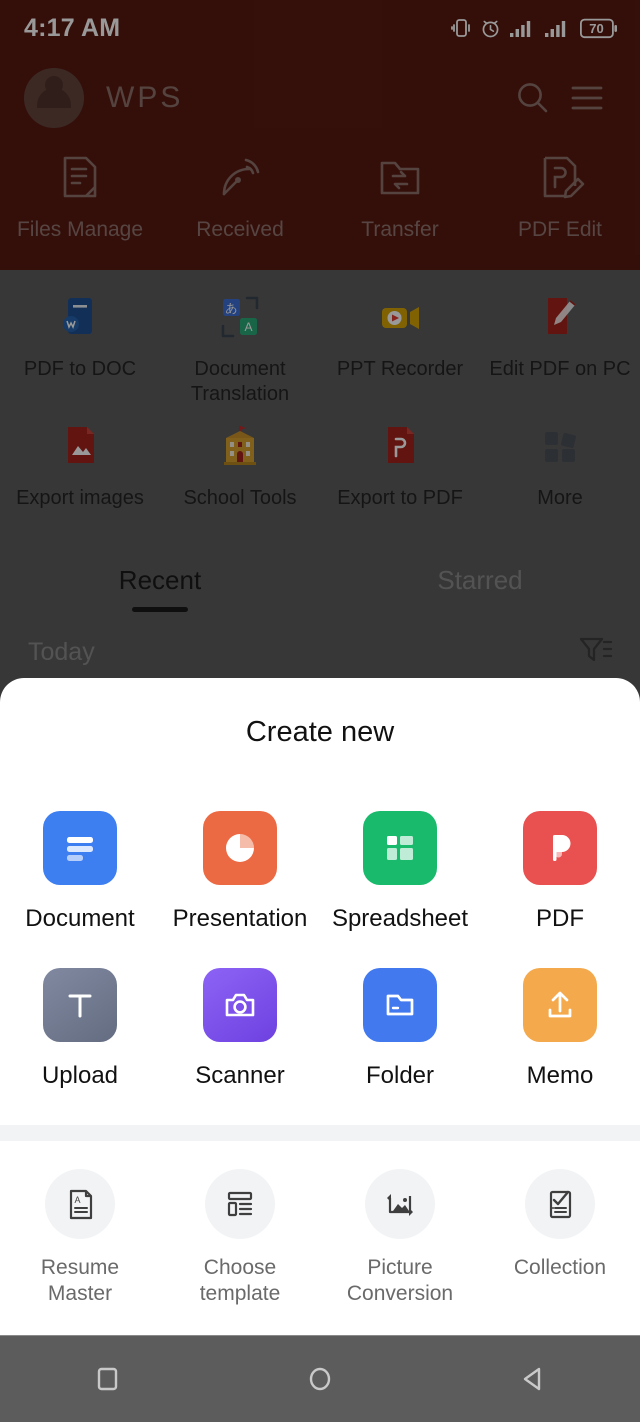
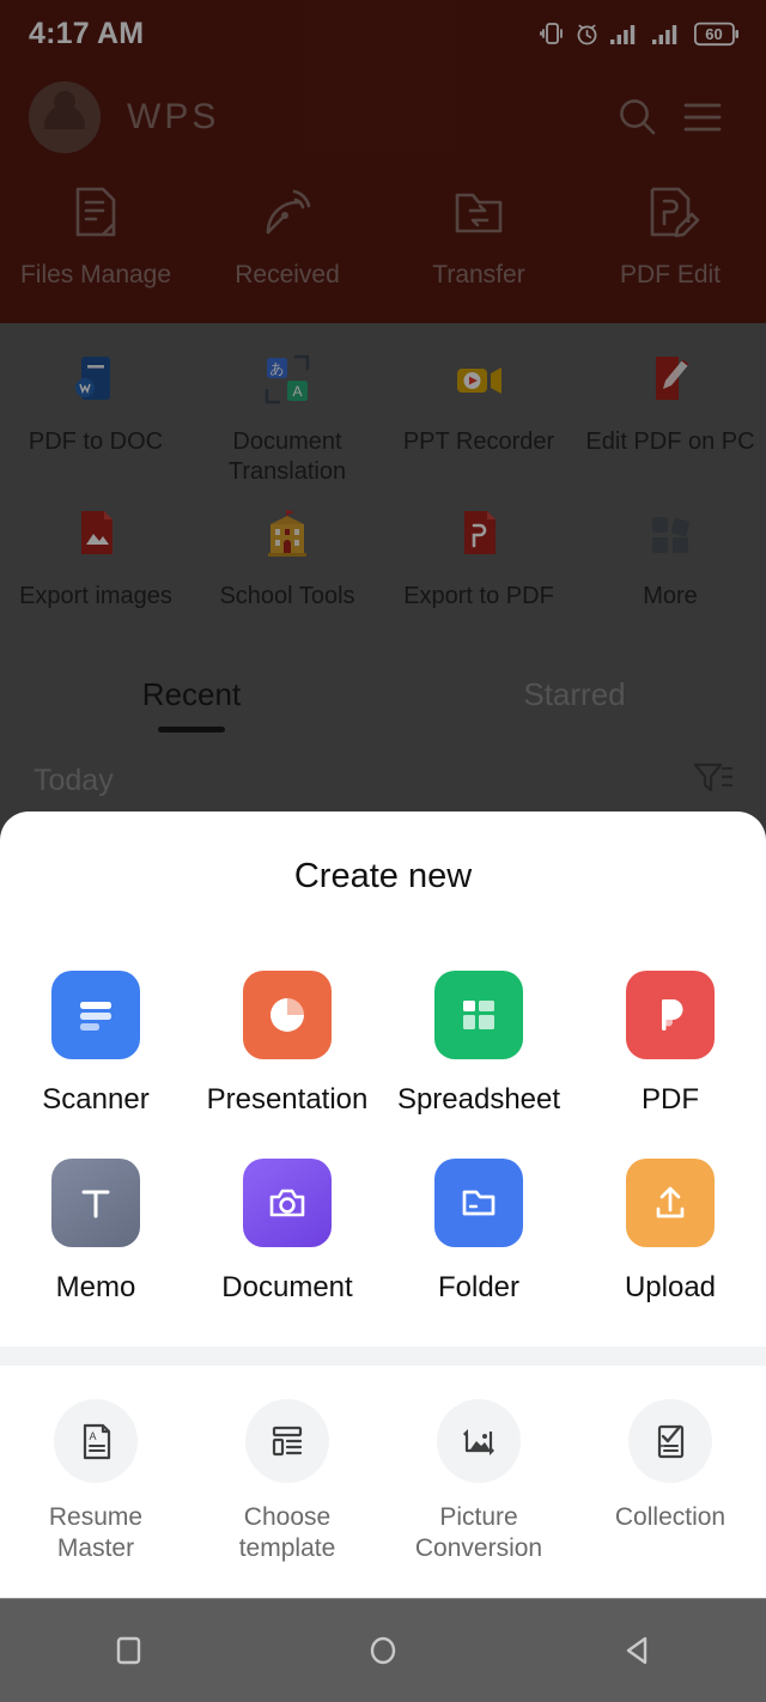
  4:17 AM
- 70
+ 60
  WPS
  Files Manage
  Received
  Transfer
  PDF Edit
  PDF to DOC
  あ
  A
  Document Translation
  PPT Recorder
  Edit PDF on PC
  Export images
  School Tools
  Export to PDF
  More
  Recent
  Starred
  Today
  Create new
- Document
+ Scanner
  Presentation
  Spreadsheet
  PDF
- Upload
+ Memo
- Scanner
+ Document
  Folder
- Memo
+ Upload
  A
  Resume Master
  Choose template
  Picture Conversion
  Collection
